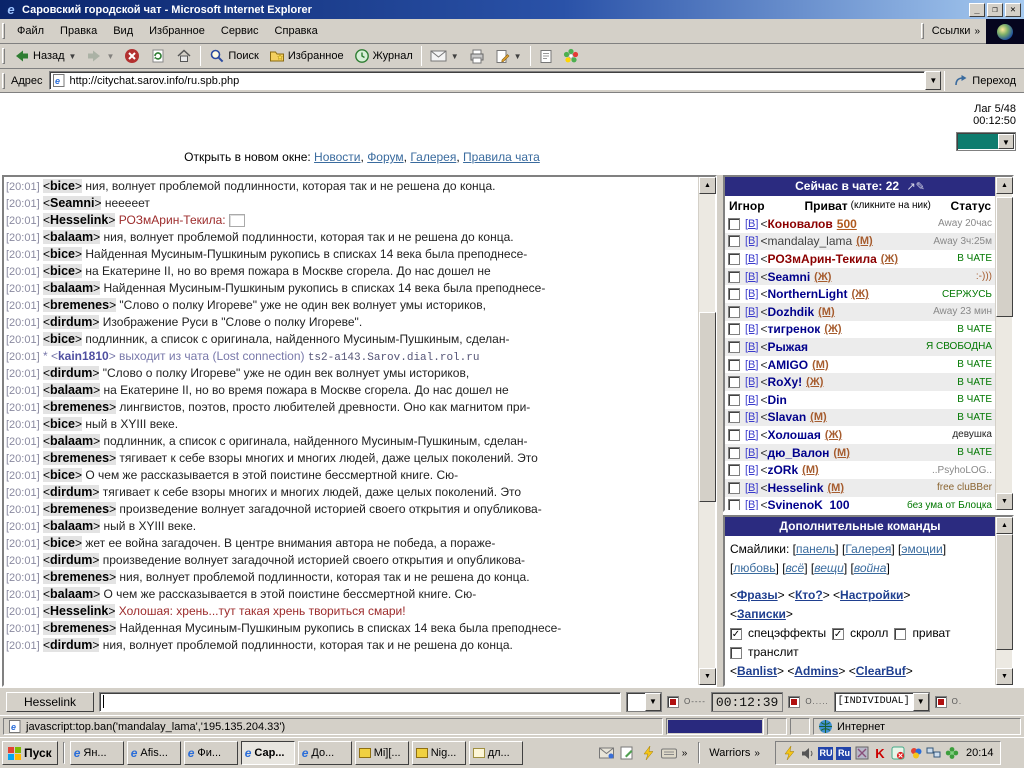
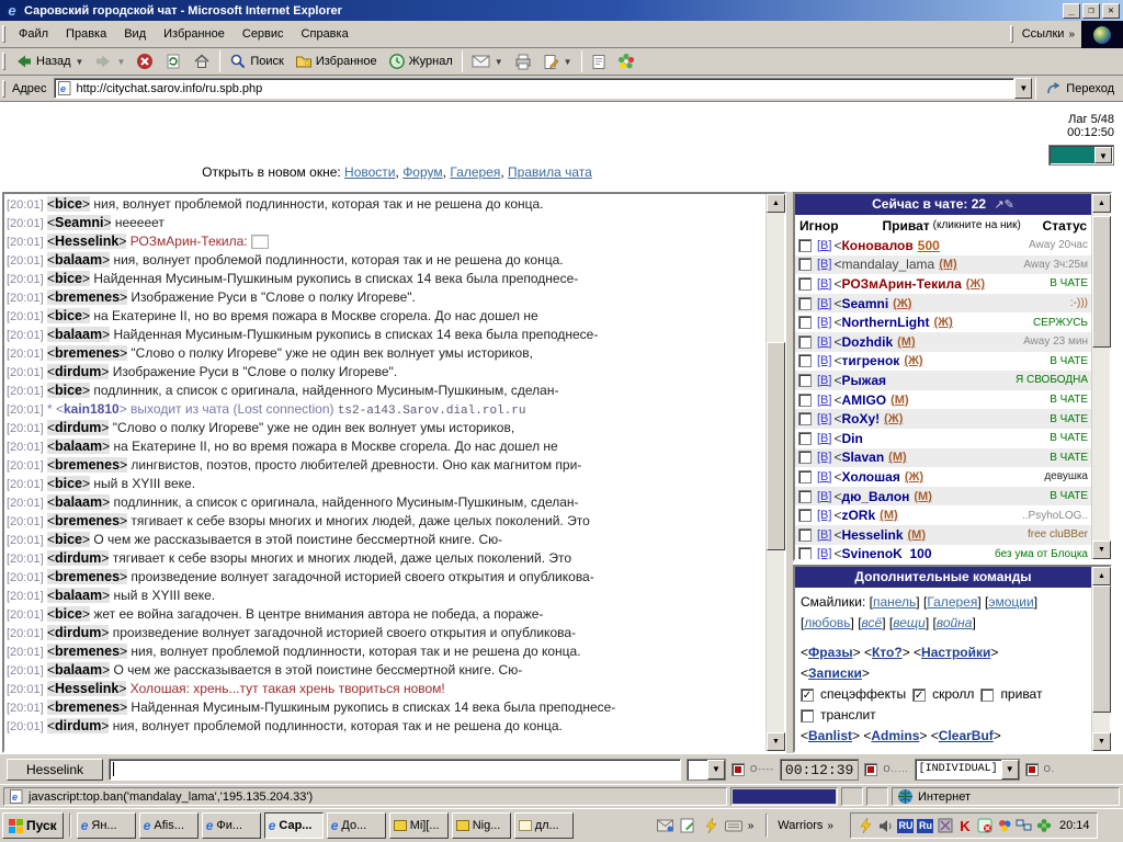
  e
  Саровский городской чат - Microsoft Internet Explorer
  _
  ❐
  ✕
  Файл Правка Вид Избранное Сервис Справка
  Ссылки
  »
  Назад
  ▼
  ▼
  Поиск
  Избранное
  Журнал
  ▼
  ▼
  Адрес
  e
  http://citychat.sarov.info/ru.spb.php
  ▼
  Переход
  Лаг 5/48
  00:12:50
  ▼
  Открыть в новом окне: Новости, Форум, Галерея, Правила чата
  [20:01] <bice> ния, волнует проблемой подлинности, которая так и не решена до конца.
  [20:01] <Seamni> нееееет
  [20:01] <Hesselink> РОЗмАрин-Текила:
  [20:01] <balaam> ния, волнует проблемой подлинности, которая так и не решена до конца.
  [20:01] <bice> Найденная Мусиным-Пушкиным рукопись в списках 14 века была преподнесе-
+ [20:01] <bremenes> Изображение Руси в "Слове о полку Игореве".
  [20:01] <bice> на Екатерине II, но во время пожара в Москве сгорела. До нас дошел не
  [20:01] <balaam> Найденная Мусиным-Пушкиным рукопись в списках 14 века была преподнесе-
  [20:01] <bremenes> "Слово о полку Игореве" уже не один век волнует умы историков,
  [20:01] <dirdum> Изображение Руси в "Слове о полку Игореве".
  [20:01] <bice> подлинник, а список с оригинала, найденного Мусиным-Пушкиным, сделан-
  [20:01] * <kain1810> выходит из чата (Lost connection) ts2-a143.Sarov.dial.rol.ru
  [20:01] <dirdum> "Слово о полку Игореве" уже не один век волнует умы историков,
  [20:01] <balaam> на Екатерине II, но во время пожара в Москве сгорела. До нас дошел не
  [20:01] <bremenes> лингвистов, поэтов, просто любителей древности. Оно как магнитом при-
  [20:01] <bice> ный в XYIII веке.
  [20:01] <balaam> подлинник, а список с оригинала, найденного Мусиным-Пушкиным, сделан-
  [20:01] <bremenes> тягивает к себе взоры многих и многих людей, даже целых поколений. Это
  [20:01] <bice> О чем же рассказывается в этой поистине бессмертной книге. Сю-
  [20:01] <dirdum> тягивает к себе взоры многих и многих людей, даже целых поколений. Это
  [20:01] <bremenes> произведение волнует загадочной историей своего открытия и опубликова-
  [20:01] <balaam> ный в XYIII веке.
  [20:01] <bice> жет ее война загадочен. В центре внимания автора не победа, а пораже-
  [20:01] <dirdum> произведение волнует загадочной историей своего открытия и опубликова-
  [20:01] <bremenes> ния, волнует проблемой подлинности, которая так и не решена до конца.
  [20:01] <balaam> О чем же рассказывается в этой поистине бессмертной книге. Сю-
- [20:01] <Hesselink> Холошая: хрень...тут такая хрень твориться смари!
+ [20:01] <Hesselink> Холошая: хрень...тут такая хрень твориться новом!
  [20:01] <bremenes> Найденная Мусиным-Пушкиным рукопись в списках 14 века была преподнесе-
  [20:01] <dirdum> ния, волнует проблемой подлинности, которая так и не решена до конца.
  Сейчас в чате: 22 ↗✎
  Игнор
  Приват
  (кликните на ник)
  Статус
  [B]
  <
  Коновалов
  500
  Away 20час
  [B]
  <
  mandalay_lama
  (М)
  Away 3ч:25м
  [B]
  <
  РОЗмАрин-Текила
  (Ж)
  В ЧАТЕ
  [B]
  <
  Seamni
  (Ж)
  :-)))
  [B]
  <
  NorthernLight
  (Ж)
  СЕРЖУСЬ
  [B]
  <
  Dozhdik
  (М)
  Away 23 мин
  [B]
  <
  тигренок
  (Ж)
  В ЧАТЕ
  [B]
  <
  Рыжая
  Я СВОБОДНА
  [B]
  <
  AMIGO
  (М)
  В ЧАТЕ
  [B]
  <
  RoXy!
  (Ж)
  В ЧАТЕ
  [B]
  <
  Din
  В ЧАТЕ
  [B]
  <
  Slavan
  (М)
  В ЧАТЕ
  [B]
  <
  Холошая
  (Ж)
  девушка
  [B]
  <
  дю_Валон
  (М)
  В ЧАТЕ
  [B]
  <
  zORk
  (М)
  ..PsyhoLOG..
  [B]
  <
  Hesselink
  (М)
  free cluBBer
  [B]
  <
  SvinenoK_100
  без ума от Блоцка
  Дополнительные команды
  Смайлики: [панель] [Галерея] [эмоции] [любовь] [всё] [вещи] [война]
  <Фразы> <Кто?> <Настройки>
  <Записки>
  ✓
  спецэффекты
  ✓
  скролл
  приват
  транслит
  <Banlist> <Admins> <ClearBuf>
  Hesselink
  ▼
  О----
  00:12:39
  О.....
  [INDIVIDUAL]
  ▼
  О.
  e
  javascript:top.ban('mandalay_lama','195.135.204.33')
  Интернет
  Пуск
  e
  Ян...
  e
  Afis...
  e
  Фи...
  e
  Сар...
  e
  До...
  Mi][...
  Nig...
  дл...
  »
  Warriors
  »
  RU
  Ru
  K
  20:14
